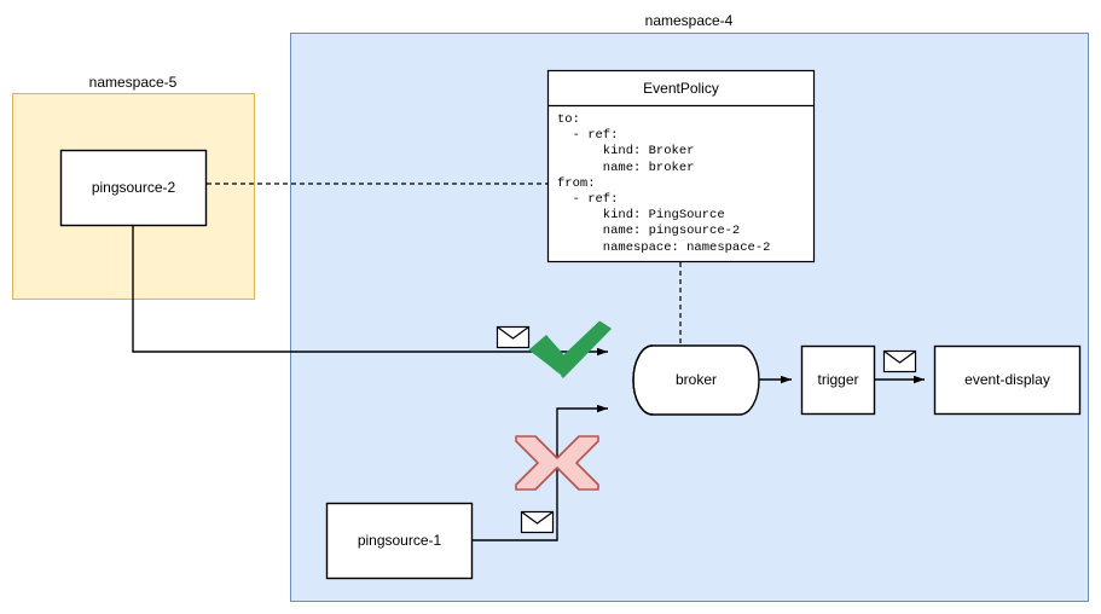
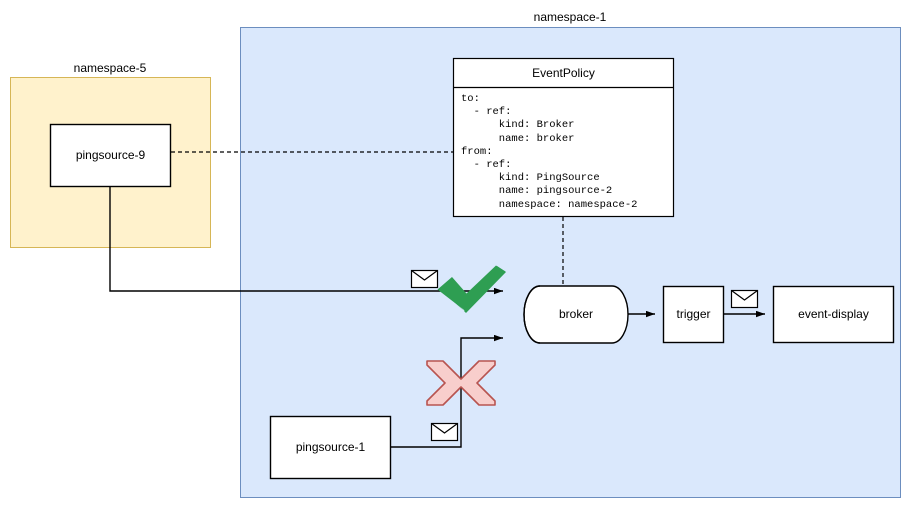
- namespace-4
+ namespace-1
  namespace-5
- pingsource-2
+ pingsource-9
  pingsource-1
  broker
  trigger
  event-display
  EventPolicy
  to:
  - ref:
  kind: Broker
  name: broker
  from:
  - ref:
  kind: PingSource
  name: pingsource-2
  namespace: namespace-2
